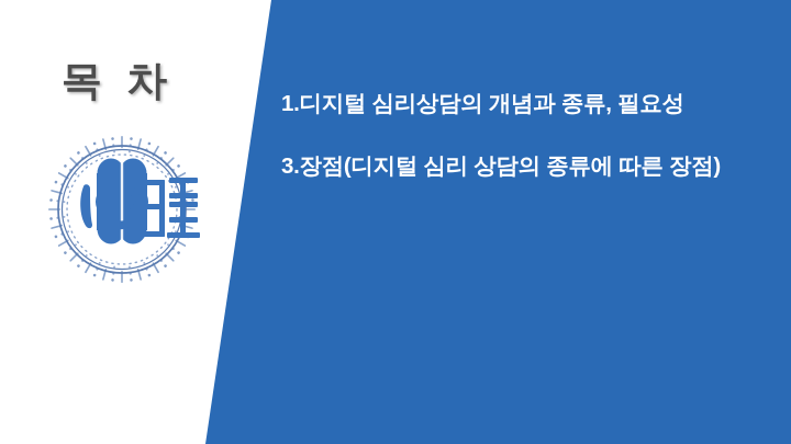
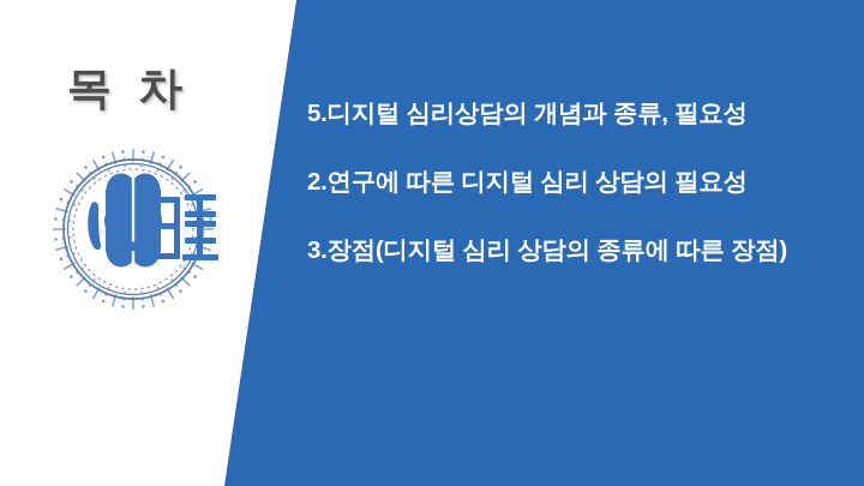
  목 차
- 1.디지털 심리상담의 개념과 종류, 필요성
+ 5.디지털 심리상담의 개념과 종류, 필요성
+ 2.연구에 따른 디지털 심리 상담의 필요성
  3.장점(디지털 심리 상담의 종류에 따른 장점)
